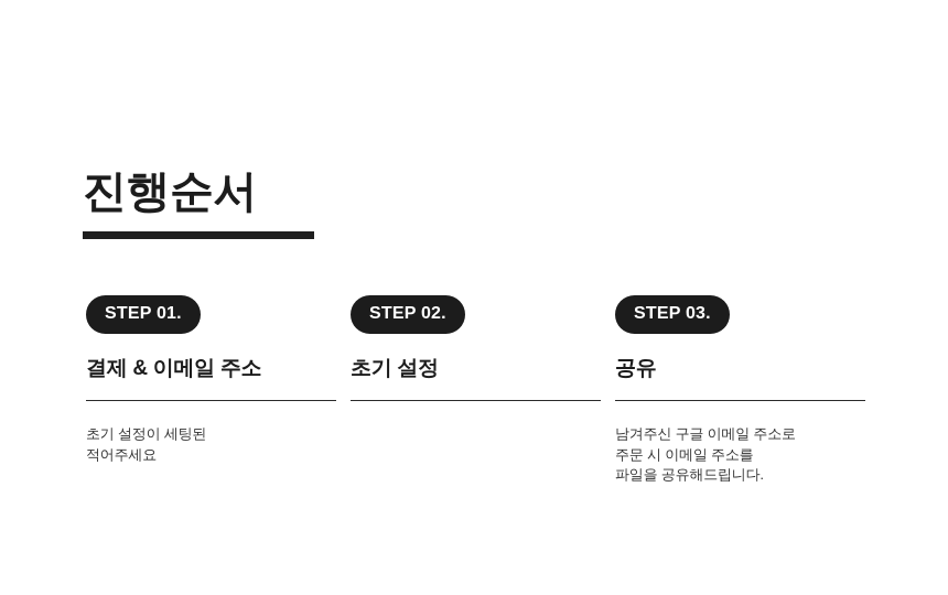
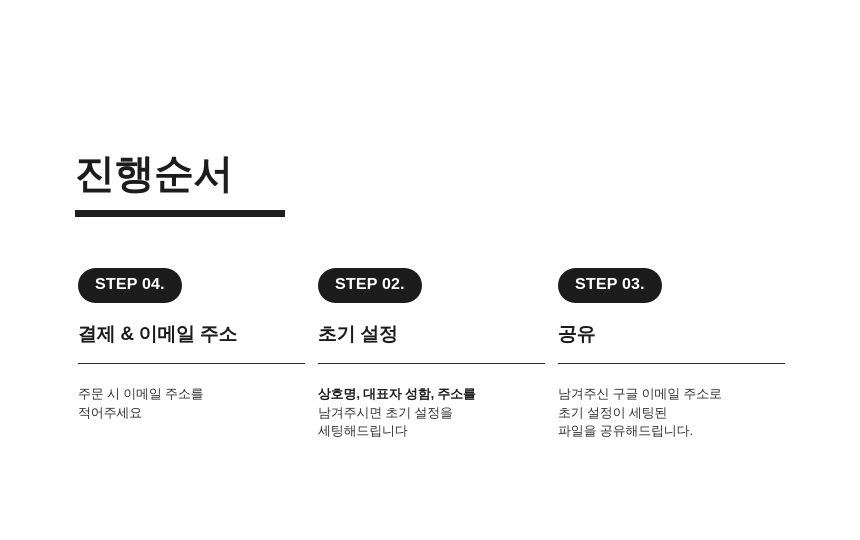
  진행순서
- STEP 01.
+ STEP 04.
  결제 & 이메일 주소
- 초기 설정이 세팅된
+ 주문 시 이메일 주소를
  적어주세요
  STEP 02.
  초기 설정
+ 상호명, 대표자 성함, 주소를
+ 남겨주시면 초기 설정을
+ 세팅해드립니다
  STEP 03.
  공유
  남겨주신 구글 이메일 주소로
- 주문 시 이메일 주소를
+ 초기 설정이 세팅된
  파일을 공유해드립니다.
